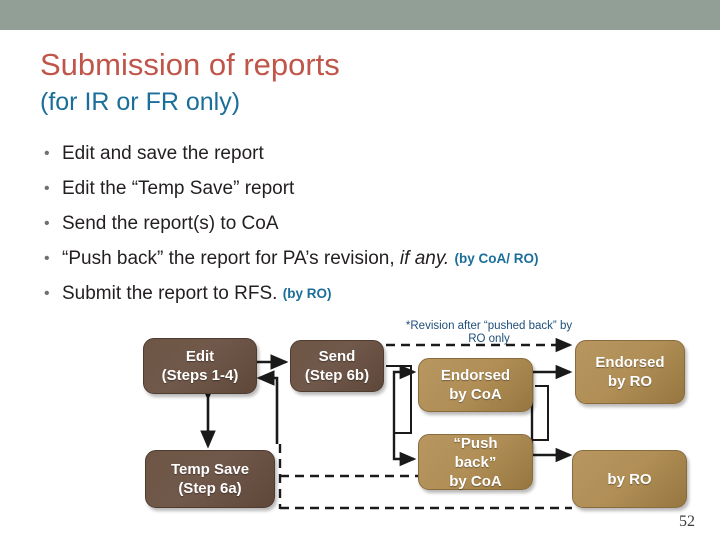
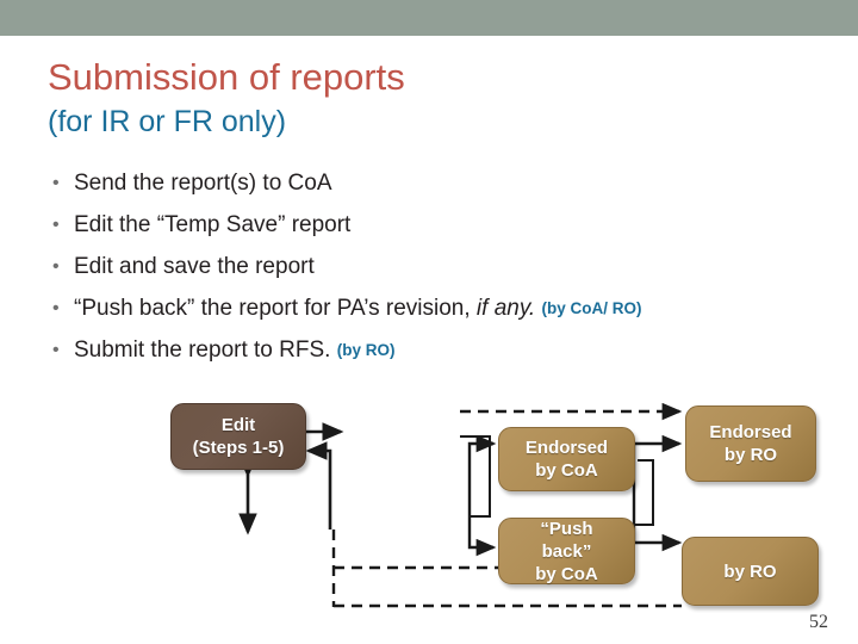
  Submission of reports
  (for IR or FR only)
  •
- Edit and save the report
+ Send the report(s) to CoA
  •
  Edit the “Temp Save” report
  •
- Send the report(s) to CoA
+ Edit and save the report
  •
  “Push back” the report for PA’s revision, if any. (by CoA/ RO)
  •
  Submit the report to RFS. (by RO)
- *Revision after “pushed back” by RO only
  Edit
- (Steps 1-4)
+ (Steps 1-5)
- Temp Save
- (Step 6a)
- Send
- (Step 6b)
  Endorsed
  by CoA
  “Push
  back”
  by CoA
  Endorsed
  by RO
  by RO
  52
